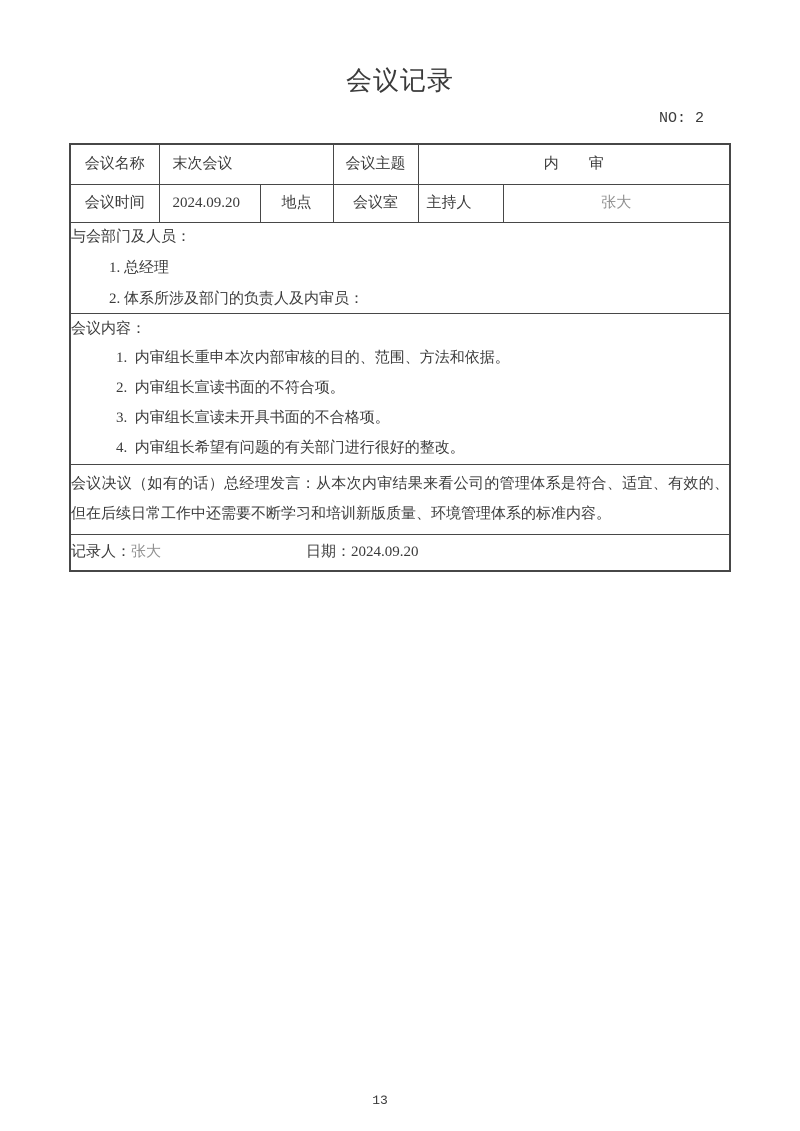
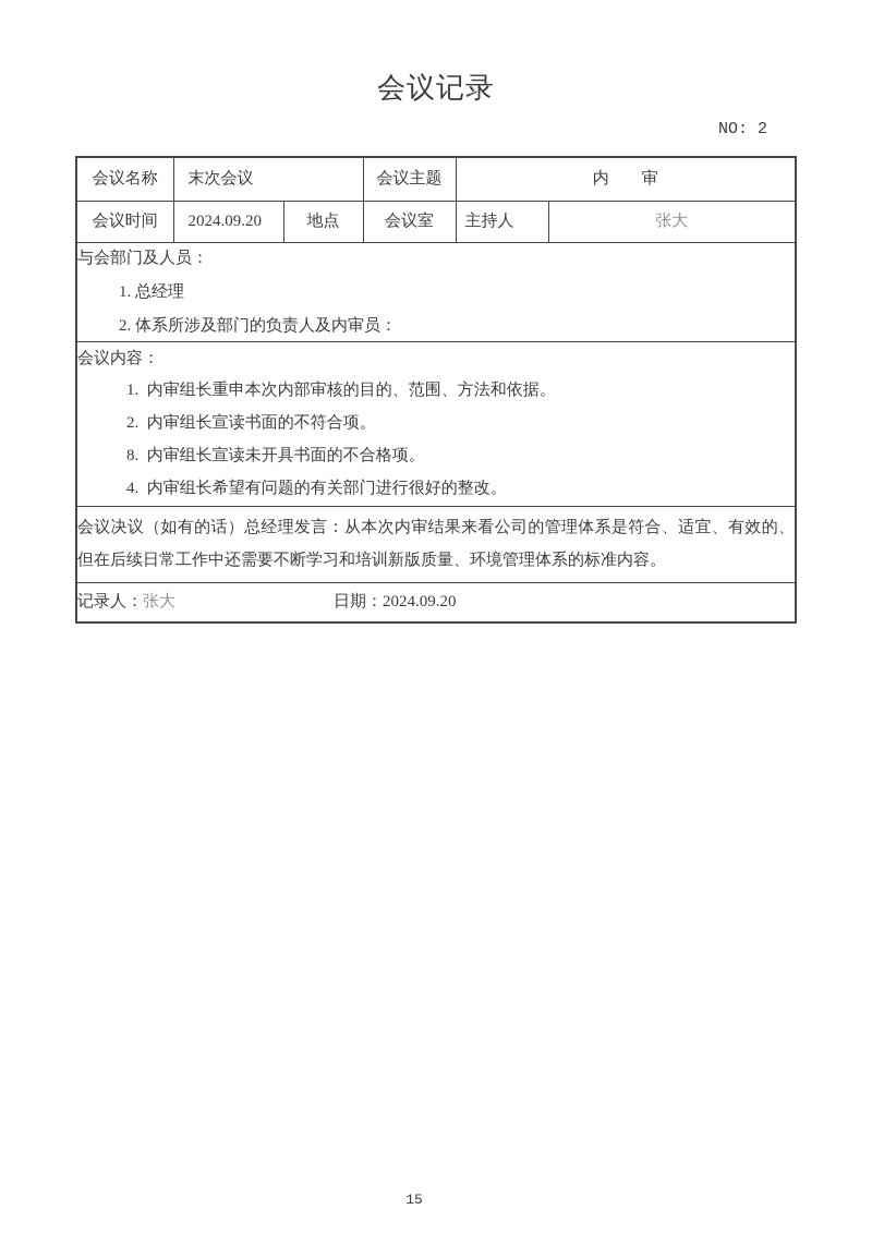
  会议记录
  NO: 2
  会议名称	末次会议	会议主题	内 审
  会议时间	2024.09.20	地点	会议室	主持人	张大
  与会部门及人员： 1. 总经理 2. 体系所涉及部门的负责人及内审员：
- 会议内容： 1. 内审组长重申本次内部审核的目的、范围、方法和依据。 2. 内审组长宣读书面的不符合项。 3. 内审组长宣读未开具书面的不合格项。 4. 内审组长希望有问题的有关部门进行很好的整改。
+ 会议内容： 1. 内审组长重申本次内部审核的目的、范围、方法和依据。 2. 内审组长宣读书面的不符合项。 8. 内审组长宣读未开具书面的不合格项。 4. 内审组长希望有问题的有关部门进行很好的整改。
  会议决议（如有的话）总经理发言：从本次内审结果来看公司的管理体系是符合、适宜、有效的、但在后续日常工作中还需要不断学习和培训新版质量、环境管理体系的标准内容。
  记录人：张大 日期：2024.09.20
- 13
+ 15
